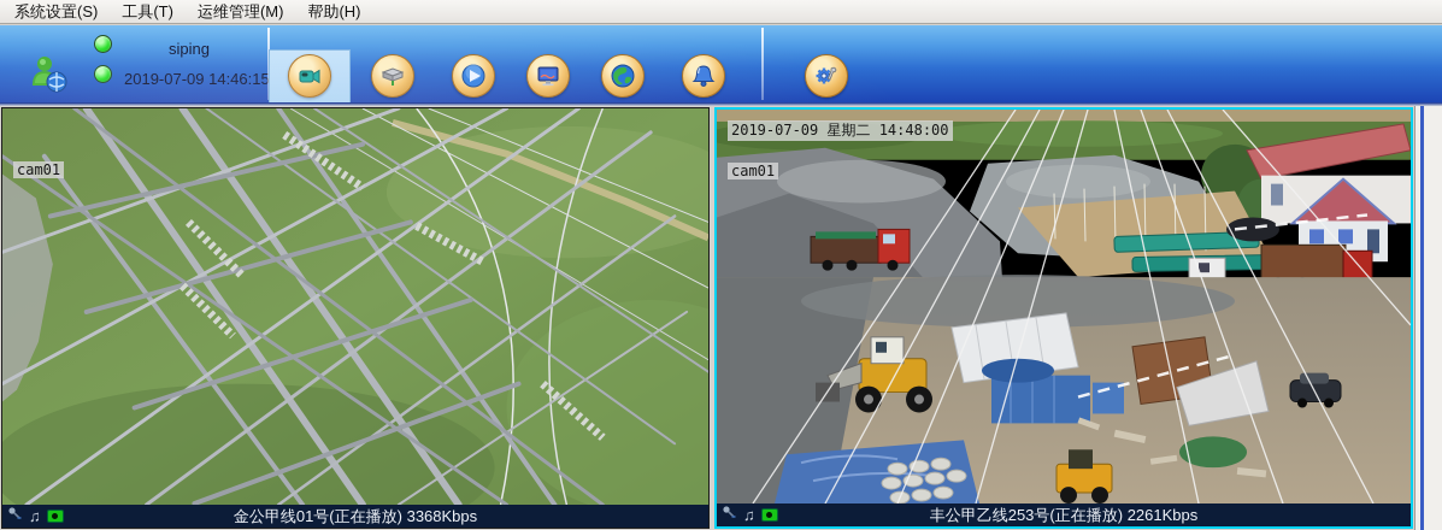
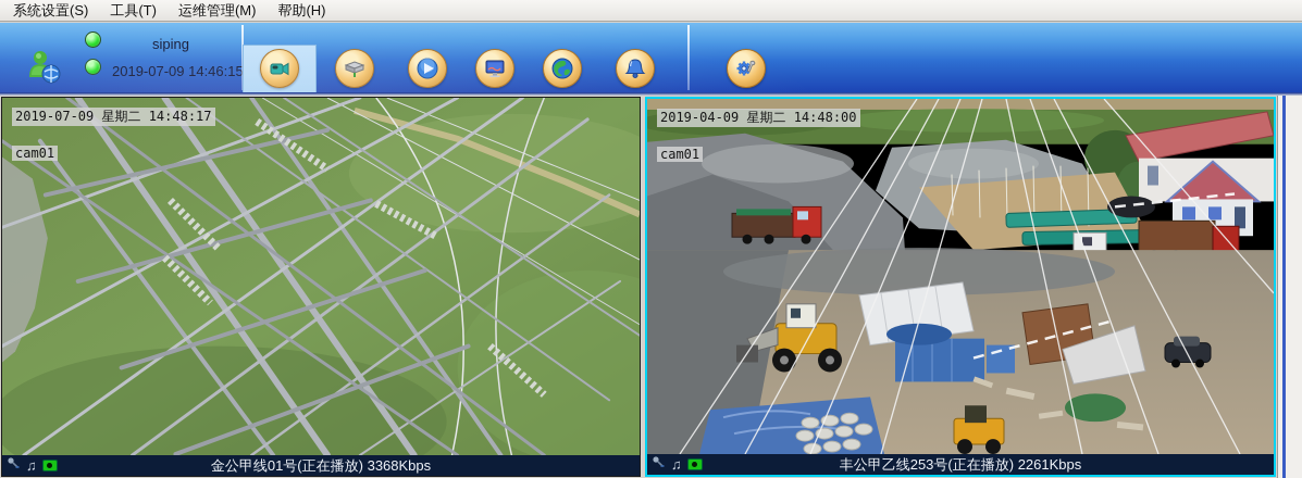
  系统设置(S)
  工具(T)
  运维管理(M)
  帮助(H)
+ 2019-07-09 星期二 14:48:17
  cam01
  ♫
  金公甲线01号(正在播放) 3368Kbps
- 2019-07-09 星期二 14:48:00
+ 2019-04-09 星期二 14:48:00
  cam01
  ♫
  丰公甲乙线253号(正在播放) 2261Kbps
